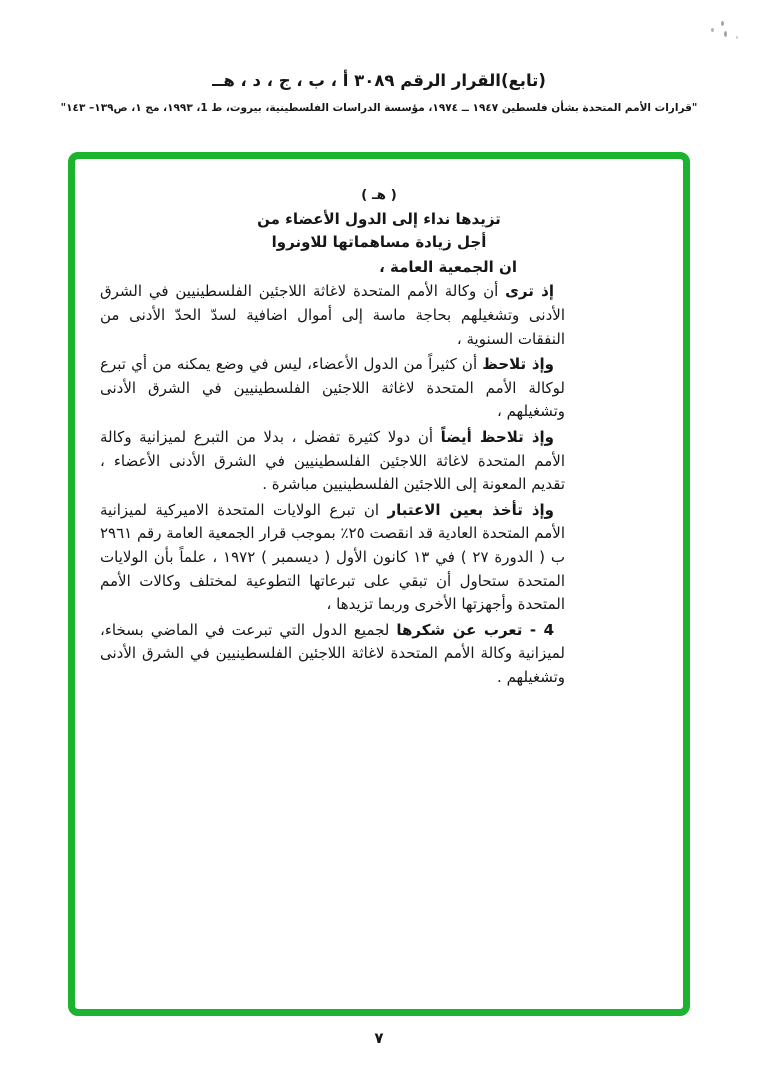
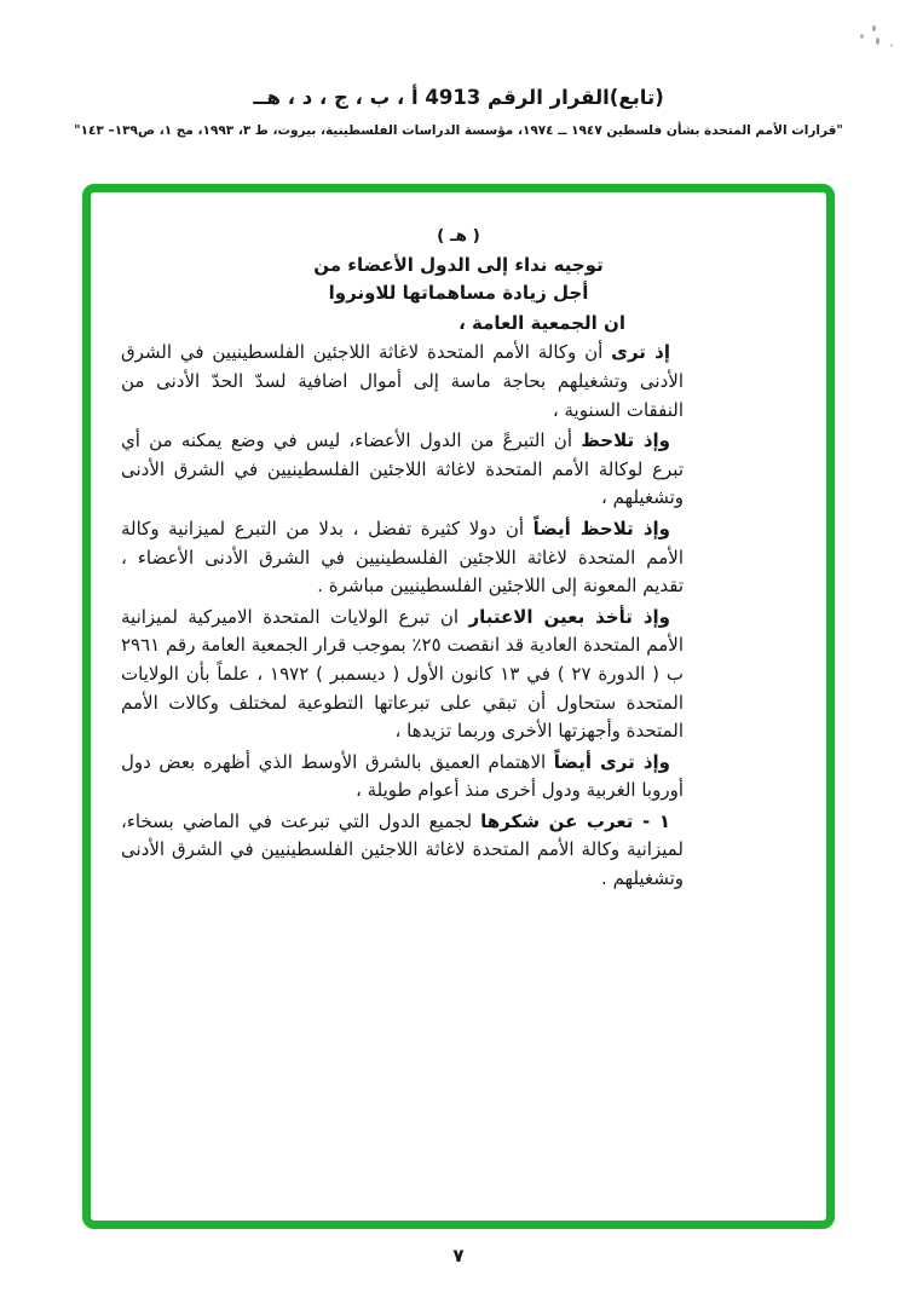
- (تابع)القرار الرقم ٣٠٨٩ أ ، ب ، ج ، د ، هــ
+ (تابع)القرار الرقم 4913 أ ، ب ، ج ، د ، هــ
- "قرارات الأمم المتحدة بشأن فلسطين ١٩٤٧ ــ ١٩٧٤، مؤسسة الدراسات الفلسطينية، بيروت، ط 1، ١٩٩٣، مج ١، ص١٣٩– ١٤٣"
+ "قرارات الأمم المتحدة بشأن فلسطين ١٩٤٧ ــ ١٩٧٤، مؤسسة الدراسات الفلسطينية، بيروت، ط ٣، ١٩٩٣، مج ١، ص١٣٩– ١٤٣"
  ( هـ )
- تزيدها نداء إلى الدول الأعضاء من
+ توجيه نداء إلى الدول الأعضاء من
  أجل زيادة مساهماتها للاونروا
  ان الجمعية العامة ،
  إذ ترى أن وكالة الأمم المتحدة لاغاثة اللاجئين الفلسطينيين في الشرق الأدنى وتشغيلهم بحاجة ماسة إلى أموال اضافية لسدّ الحدّ الأدنى من النفقات السنوية ،
- وإذ تلاحظ أن كثيراً من الدول الأعضاء، ليس في وضع يمكنه من أي تبرع لوكالة الأمم المتحدة لاغاثة اللاجئين الفلسطينيين في الشرق الأدنى وتشغيلهم ،
+ وإذ تلاحظ أن التبرعً من الدول الأعضاء، ليس في وضع يمكنه من أي تبرع لوكالة الأمم المتحدة لاغاثة اللاجئين الفلسطينيين في الشرق الأدنى وتشغيلهم ،
  وإذ تلاحظ أيضاً أن دولا كثيرة تفضل ، بدلا من التبرع لميزانية وكالة الأمم المتحدة لاغاثة اللاجئين الفلسطينيين في الشرق الأدنى الأعضاء ، تقديم المعونة إلى اللاجئين الفلسطينيين مباشرة .
  وإذ تأخذ بعين الاعتبار ان تبرع الولايات المتحدة الاميركية لميزانية الأمم المتحدة العادية قد انقصت ٢٥٪ بموجب قرار الجمعية العامة رقم ٢٩٦١ ب ( الدورة ٢٧ ) في ١٣ كانون الأول ( ديسمبر ) ١٩٧٢ ، علماً بأن الولايات المتحدة ستحاول أن تبقي على تبرعاتها التطوعية لمختلف وكالات الأمم المتحدة وأجهزتها الأخرى وربما تزيدها ،
+ وإذ ترى أيضاً الاهتمام العميق بالشرق الأوسط الذي أظهره بعض دول أوروبا الغربية ودول أخرى منذ أعوام طويلة ،
- 4 - تعرب عن شكرها لجميع الدول التي تبرعت في الماضي بسخاء، لميزانية وكالة الأمم المتحدة لاغاثة اللاجئين الفلسطينيين في الشرق الأدنى وتشغيلهم .
+ ١ - تعرب عن شكرها لجميع الدول التي تبرعت في الماضي بسخاء، لميزانية وكالة الأمم المتحدة لاغاثة اللاجئين الفلسطينيين في الشرق الأدنى وتشغيلهم .
  ٧
